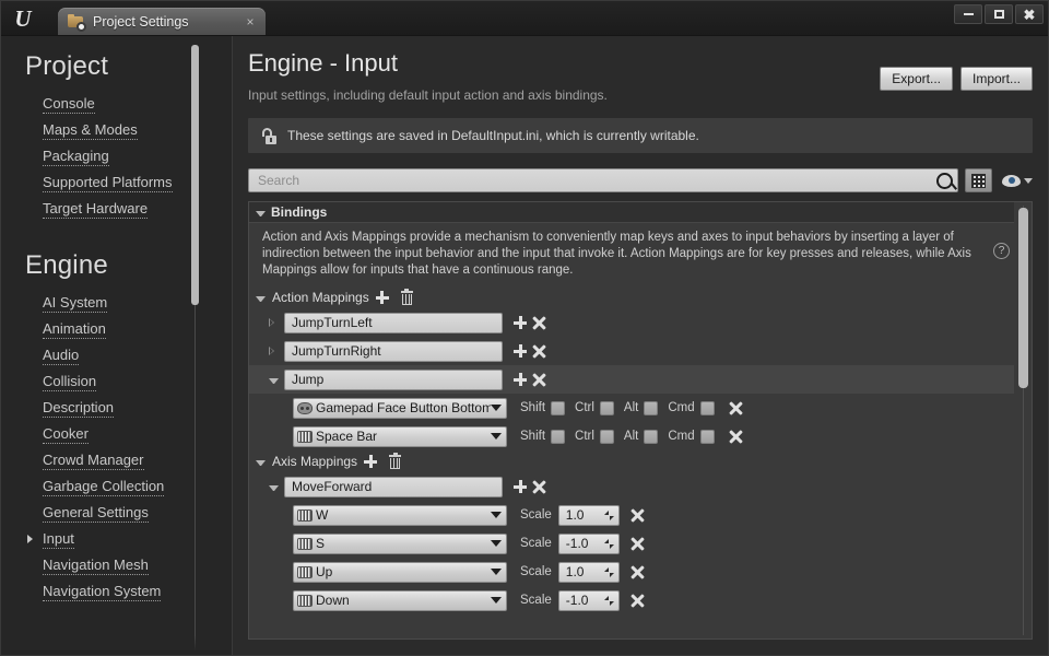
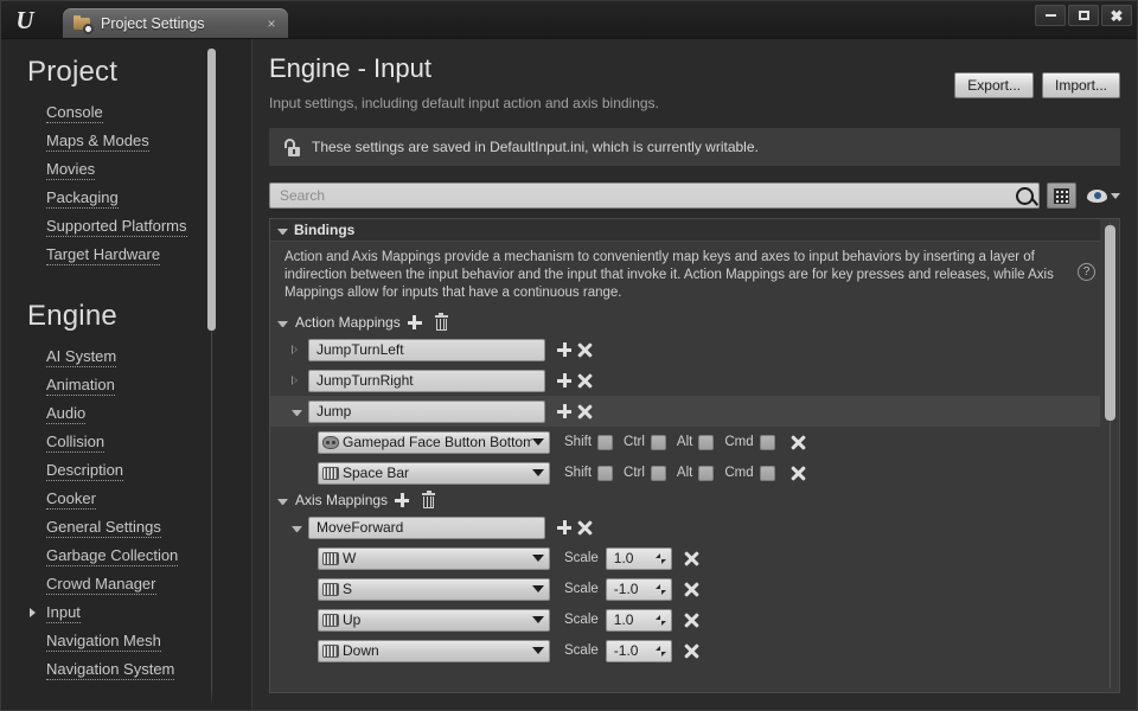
  U
  Project Settings
  ×
  ✖
  Project
  Console
  Maps & Modes
+ Movies
  Packaging
  Supported Platforms
  Target Hardware
  Engine
  AI System
  Animation
  Audio
  Collision
  Description
  Cooker
- Crowd Manager
+ General Settings
  Garbage Collection
- General Settings
+ Crowd Manager
  Input
  Navigation Mesh
  Navigation System
  Engine - Input
  Input settings, including default input action and axis bindings.
  Export...
  Import...
  These settings are saved in DefaultInput.ini, which is currently writable.
  Search
  Bindings
  Action and Axis Mappings provide a mechanism to conveniently map keys and axes to input behaviors by inserting a layer of indirection between the input behavior and the input that invoke it. Action Mappings are for key presses and releases, while Axis Mappings allow for inputs that have a continuous range.
  ?
  Action Mappings
  JumpTurnLeft
  JumpTurnRight
  Jump
  Gamepad Face Button Bottom
  Shift
  Ctrl
  Alt
  Cmd
  Space Bar
  Shift
  Ctrl
  Alt
  Cmd
  Axis Mappings
  MoveForward
  W
  Scale
  1.0
  S
  Scale
  -1.0
  Up
  Scale
  1.0
  Down
  Scale
  -1.0
